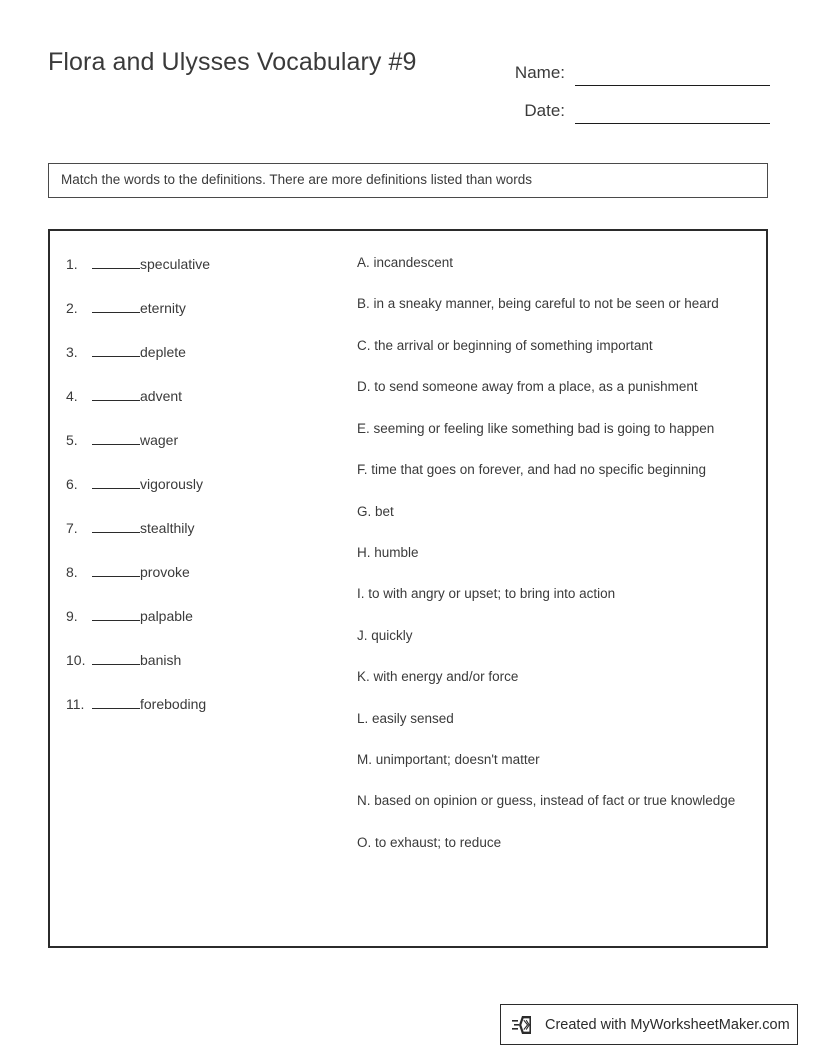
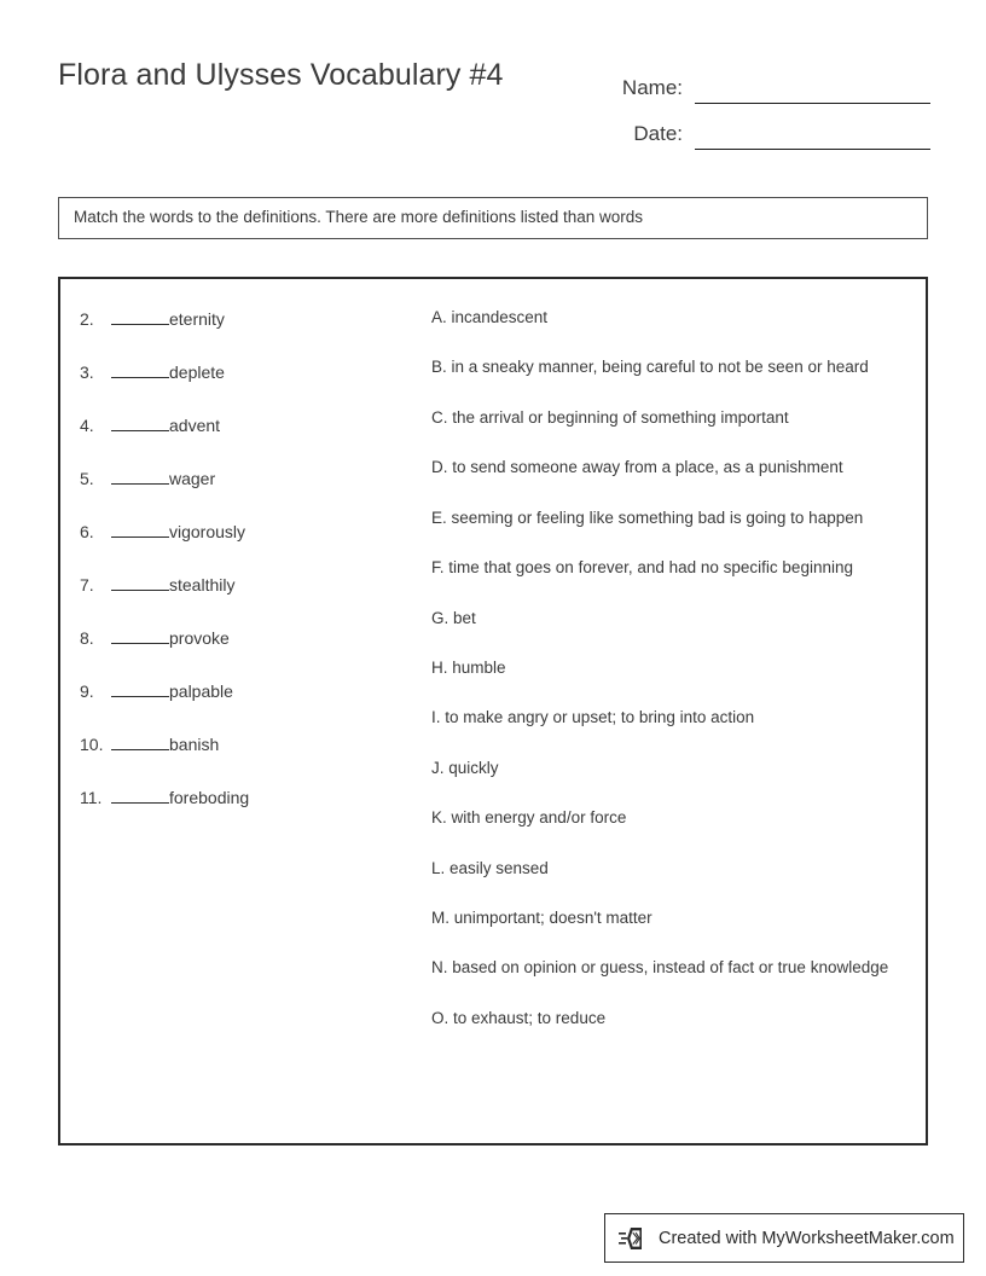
- Flora and Ulysses Vocabulary #9
+ Flora and Ulysses Vocabulary #4
  Name:
  Date:
  Match the words to the definitions. There are more definitions listed than words
- 1.
- speculative
  2.
  eternity
  3.
  deplete
  4.
  advent
  5.
  wager
  6.
  vigorously
  7.
  stealthily
  8.
  provoke
  9.
  palpable
  10.
  banish
  11.
  foreboding
  A. incandescent
  B. in a sneaky manner, being careful to not be seen or heard
  C. the arrival or beginning of something important
  D. to send someone away from a place, as a punishment
  E. seeming or feeling like something bad is going to happen
  F. time that goes on forever, and had no specific beginning
  G. bet
  H. humble
- I. to with angry or upset; to bring into action
+ I. to make angry or upset; to bring into action
  J. quickly
  K. with energy and/or force
  L. easily sensed
  M. unimportant; doesn't matter
  N. based on opinion or guess, instead of fact or true knowledge
  O. to exhaust; to reduce
  Created with MyWorksheetMaker.com
